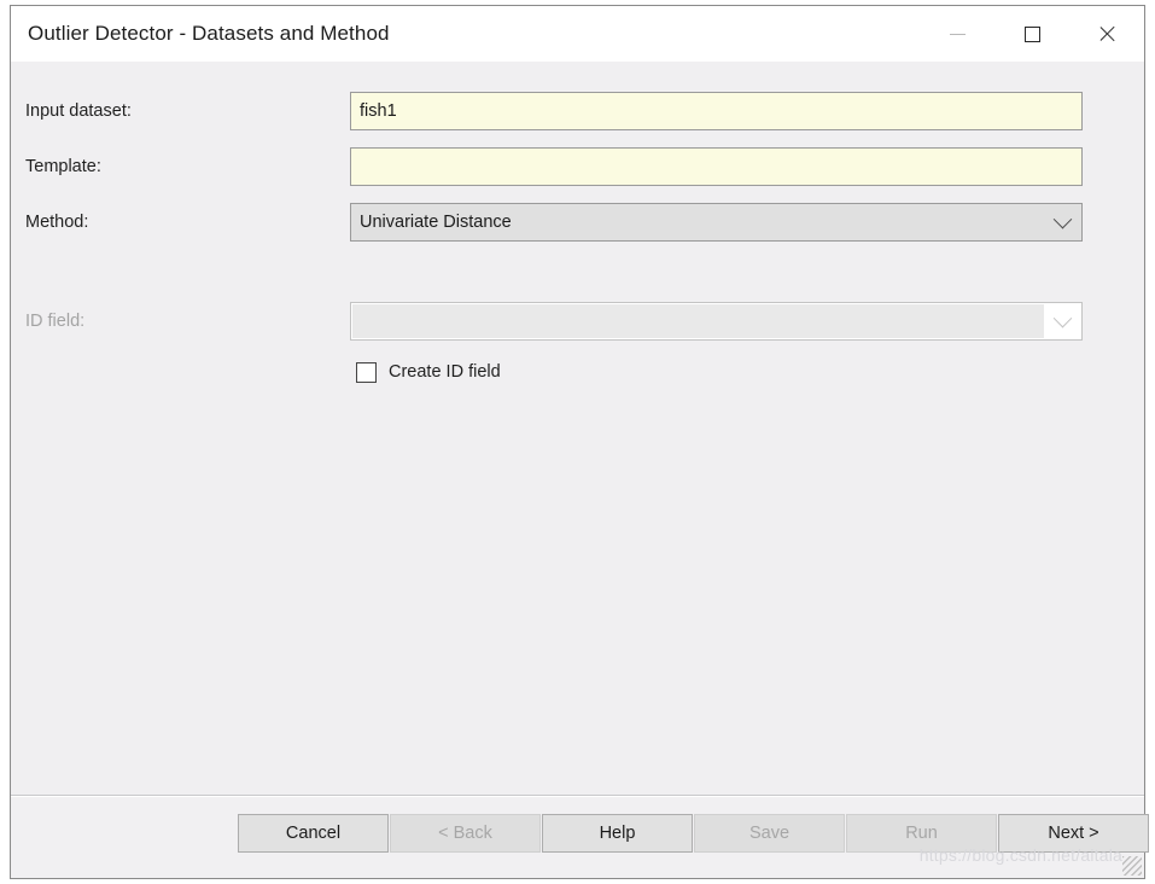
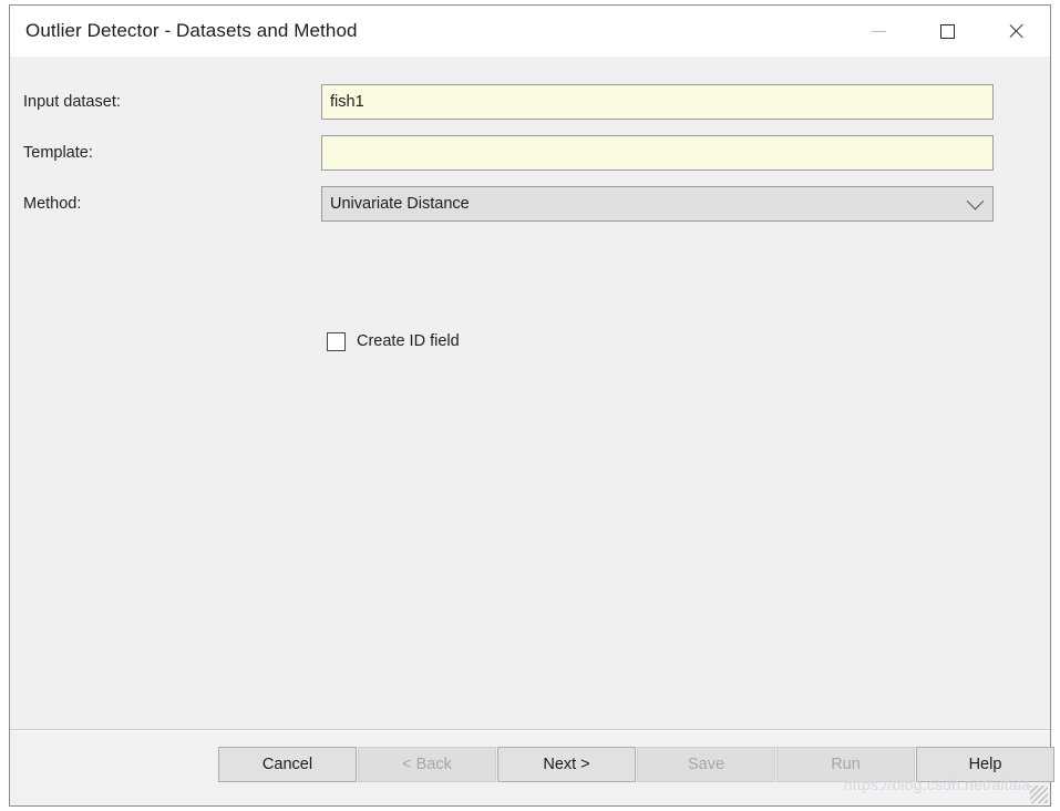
  Outlier Detector - Datasets and Method
  Input dataset:
  fish1
  Template:
  Method:
  Univariate Distance
- ID field:
  Create ID field
  Cancel
  < Back
- Help
+ Next >
  Save
  Run
- Next >
+ Help
  https://blog.csdn.net/aitala
